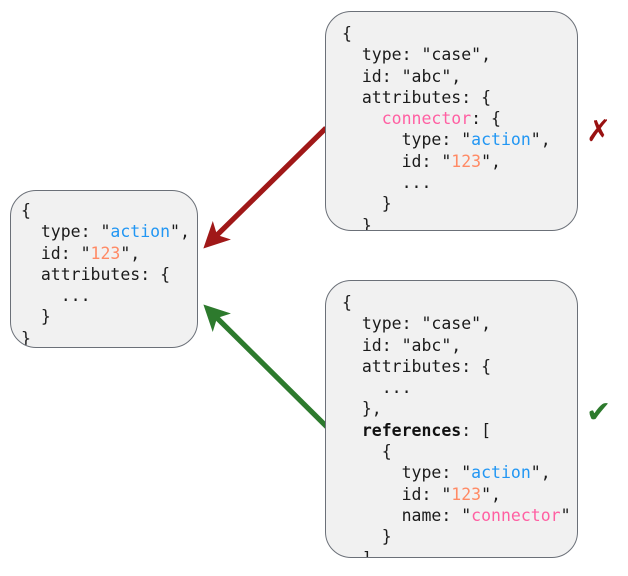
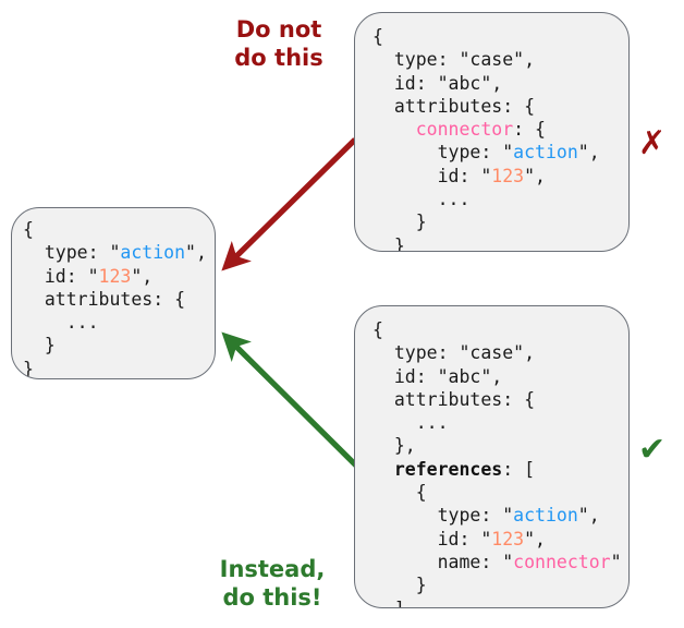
  {
  type: "action",
  id: "123",
  attributes: {
  ...
  }
  }
  {
  type: "case",
  id: "abc",
  attributes: {
  connector: {
  type: "action",
  id: "123",
  ...
  }
  }
  {
  type: "case",
  id: "abc",
  attributes: {
  ...
  },
  references: [
  {
  type: "action",
  id: "123",
  name: "connector"
  }
+ Do not
+ do this
+ Instead,
+ do this!
  ✗
  ✔
